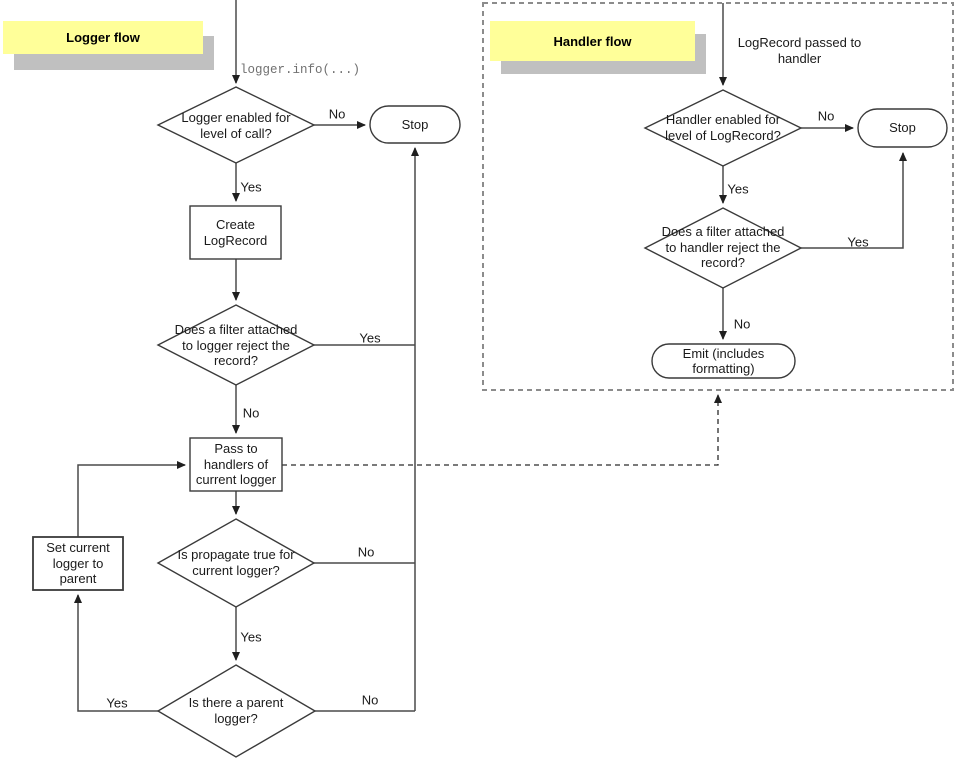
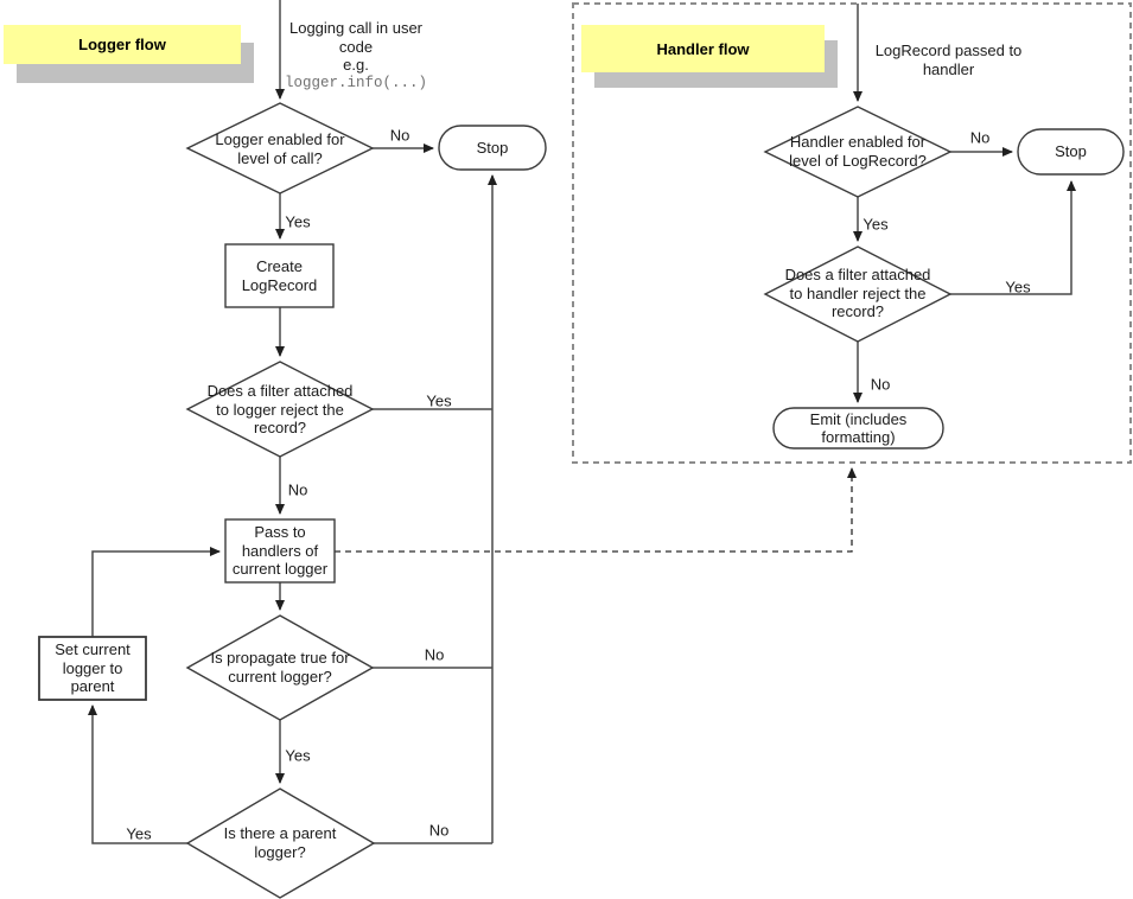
  Logger flow
  Handler flow
+ Logging call in user
+ code
+ e.g.
  logger.info(...)
  Logger enabled for
  level of call?
  Stop
  Create
  LogRecord
  Does a filter attached
  to logger reject the
  record?
  Pass to
  handlers of
  current logger
  Is propagate true for
  current logger?
  Is there a parent
  logger?
  Set current
  logger to parent
  No
  Yes
  Yes
  No
  No
  Yes
  Yes
  No
  LogRecord passed to
  handler
  Handler enabled for
  level of LogRecord?
  Stop
  Does a filter attached
  to handler reject the
  record?
  Emit (includes formatting)
  No
  Yes
  Yes
  No
